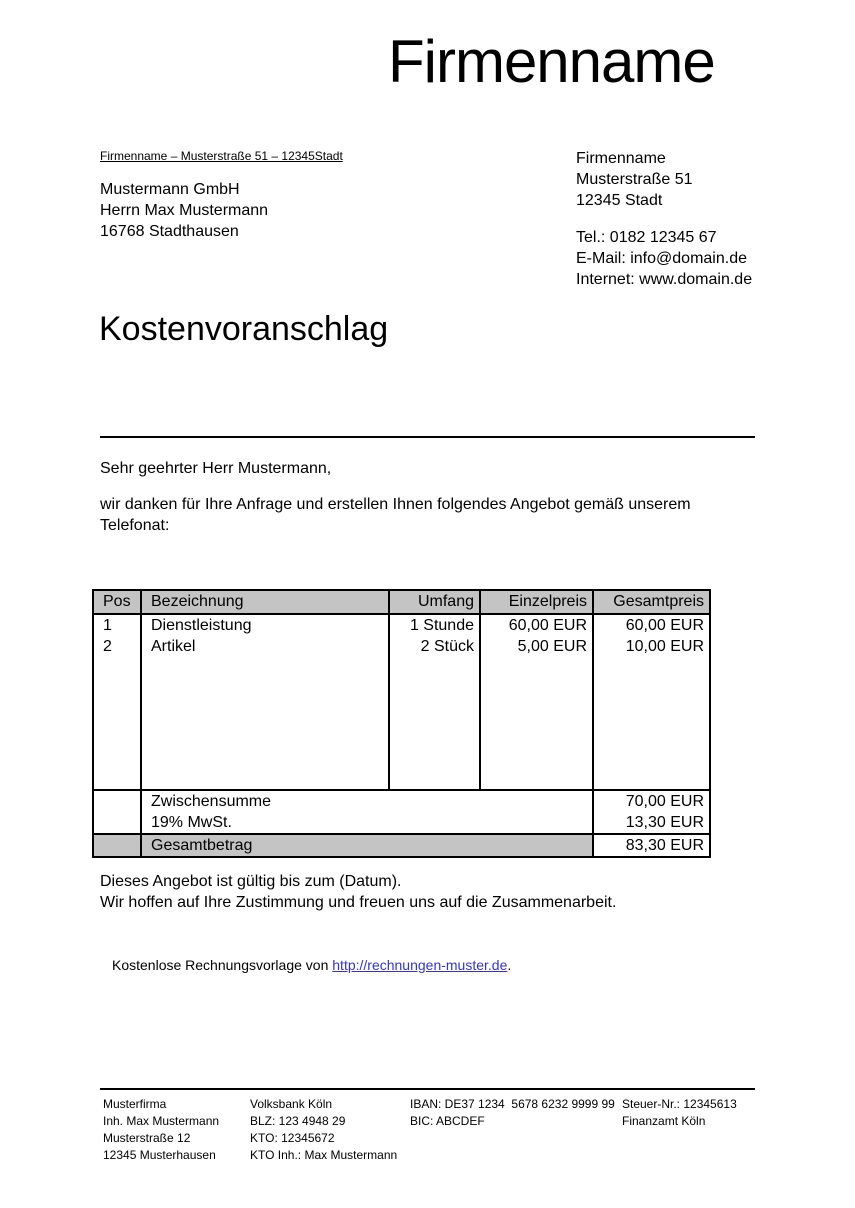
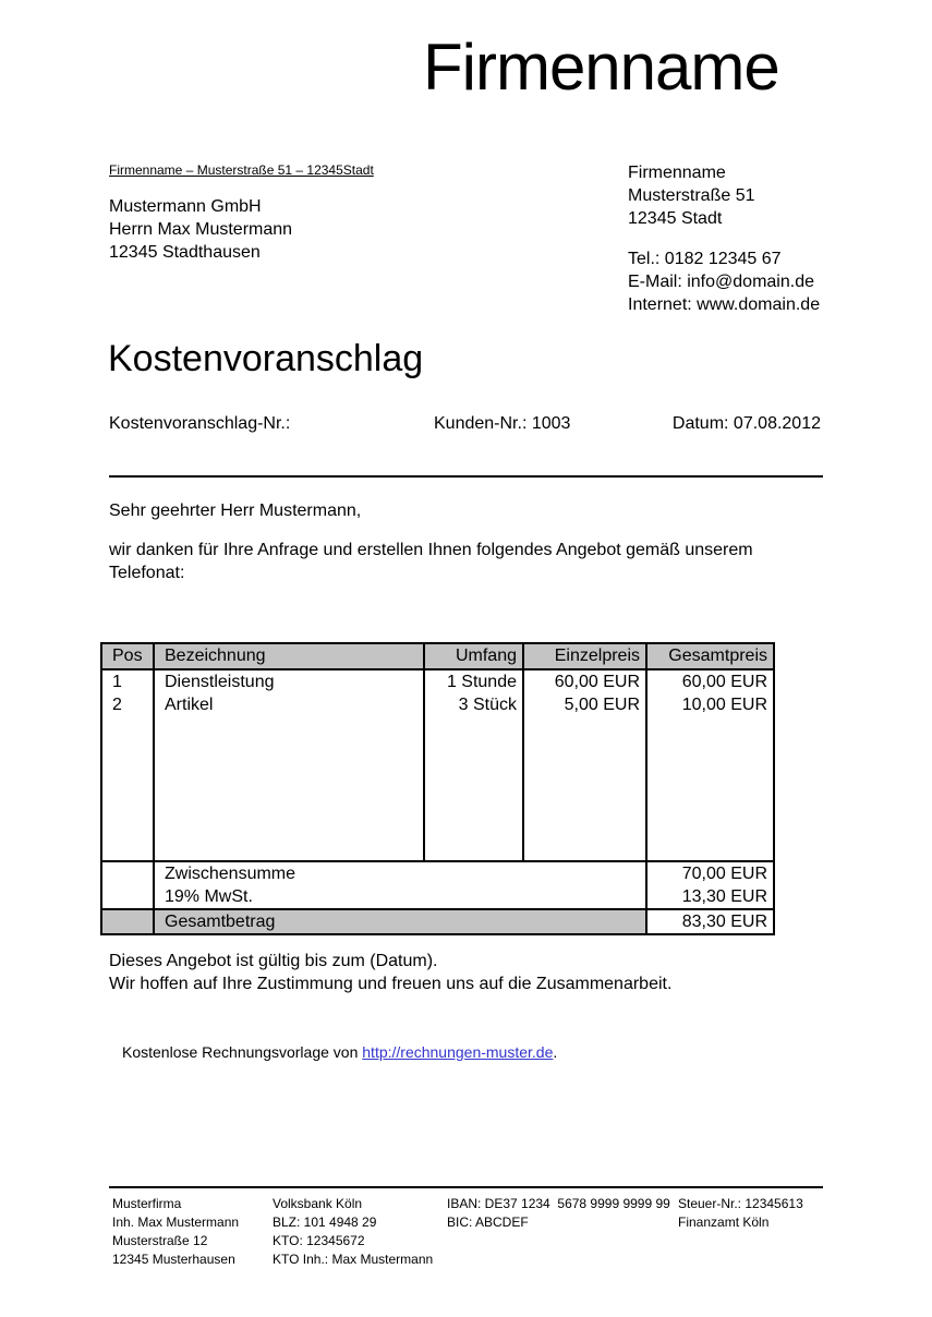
  Firmenname
  Firmenname – Musterstraße 51 – 12345Stadt
  Mustermann GmbH
  Herrn Max Mustermann
- 16768 Stadthausen
+ 12345 Stadthausen
  Firmenname
  Musterstraße 51
  12345 Stadt
  Tel.: 0182 12345 67
  E-Mail: info@domain.de
  Internet: www.domain.de
  Kostenvoranschlag
+ Kostenvoranschlag-Nr.:
+ Kunden-Nr.: 1003
+ Datum: 07.08.2012
  Sehr geehrter Herr Mustermann,
  wir danken für Ihre Anfrage und erstellen Ihnen folgendes Angebot gemäß unserem Telefonat:
  Pos	Bezeichnung	Umfang	Einzelpreis	Gesamtpreis
- 1 2	Dienstleistung Artikel	1 Stunde 2 Stück	60,00 EUR 5,00 EUR	60,00 EUR 10,00 EUR
+ 1 2	Dienstleistung Artikel	1 Stunde 3 Stück	60,00 EUR 5,00 EUR	60,00 EUR 10,00 EUR
  	Zwischensumme 19% MwSt.	70,00 EUR 13,30 EUR
  	Gesamtbetrag	83,30 EUR
  Dieses Angebot ist gültig bis zum (Datum).
  Wir hoffen auf Ihre Zustimmung und freuen uns auf die Zusammenarbeit.
  Kostenlose Rechnungsvorlage von http://rechnungen-muster.de.
  Musterfirma
  Inh. Max Mustermann
  Musterstraße 12
  12345 Musterhausen
  Volksbank Köln
- BLZ: 123 4948 29
+ BLZ: 101 4948 29
  KTO: 12345672
  KTO Inh.: Max Mustermann
- IBAN: DE37 1234 5678 6232 9999 99
+ IBAN: DE37 1234 5678 9999 9999 99
  BIC: ABCDEF
  Steuer-Nr.: 12345613
  Finanzamt Köln
